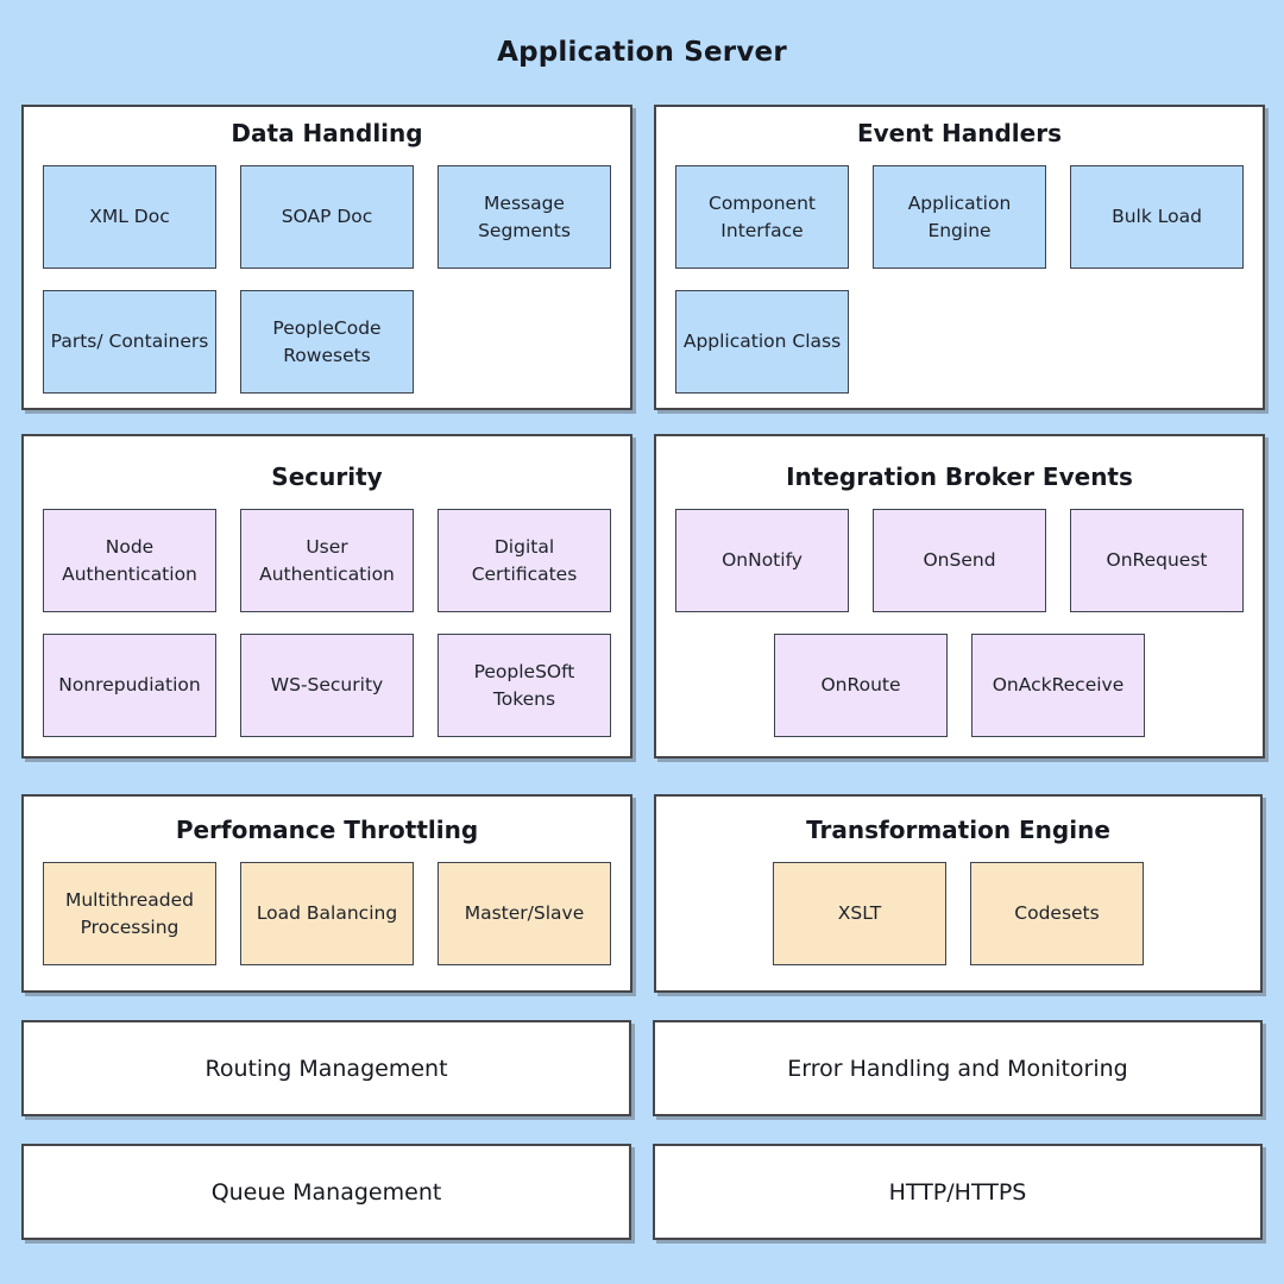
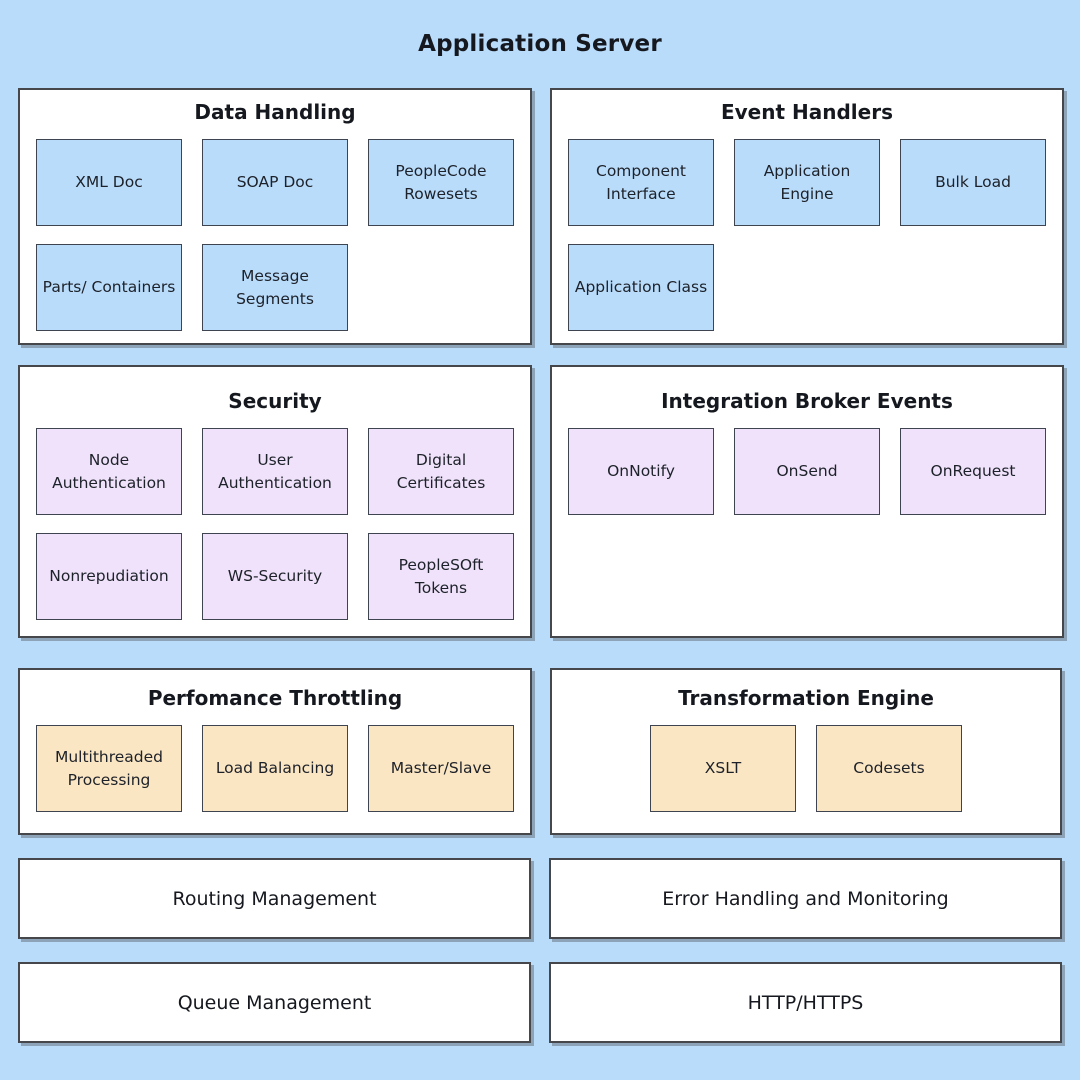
  Application Server
  Data Handling
  XML Doc
  SOAP Doc
- Message Segments
+ PeopleCode Rowesets
  Parts/ Containers
- PeopleCode Rowesets
+ Message Segments
  Event Handlers
  Component Interface
  Application Engine
  Bulk Load
  Application Class
  Security
  Node Authentication
  User Authentication
  Digital Certificates
  Nonrepudiation
  WS-Security
  PeopleSOft Tokens
  Integration Broker Events
  OnNotify
  OnSend
  OnRequest
- OnRoute
- OnAckReceive
  Perfomance Throttling
  Multithreaded Processing
  Load Balancing
  Master/Slave
  Transformation Engine
  XSLT
  Codesets
  Routing Management
  Error Handling and Monitoring
  Queue Management
  HTTP/HTTPS
